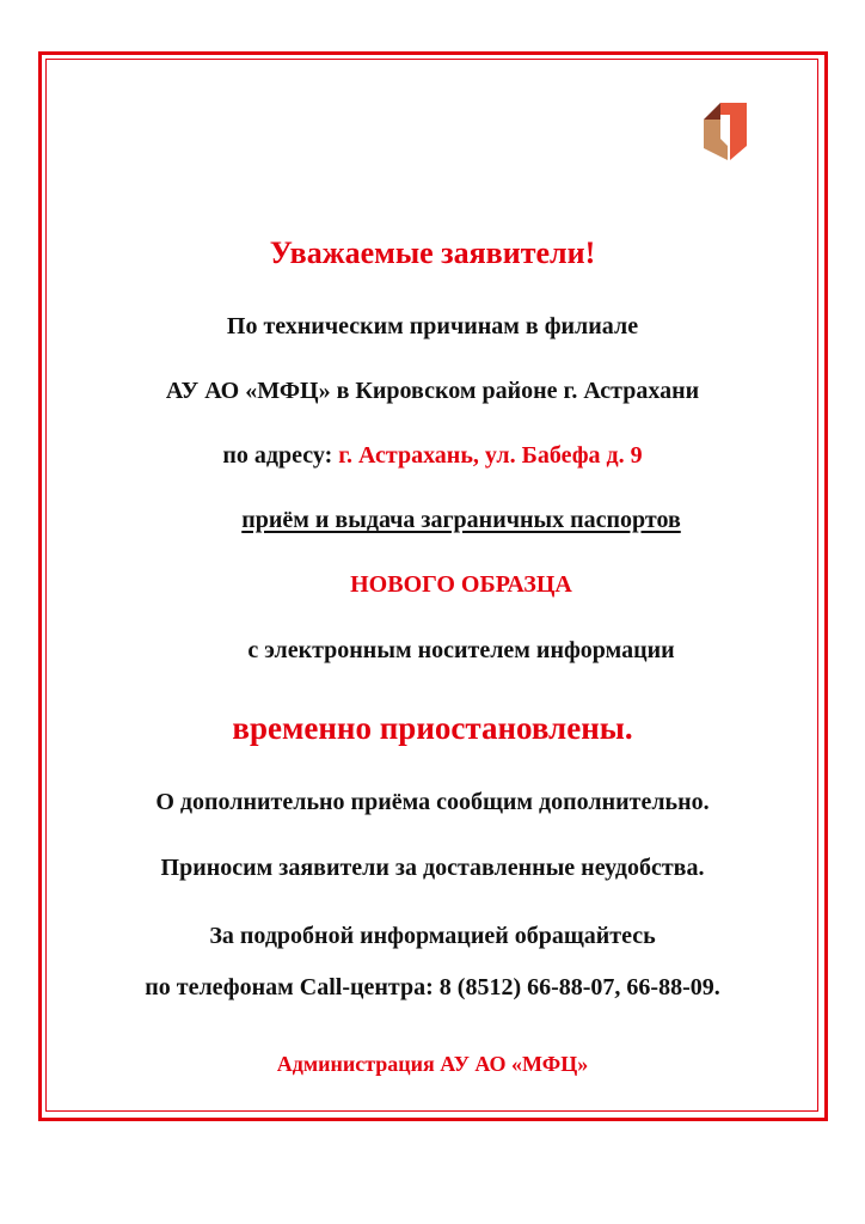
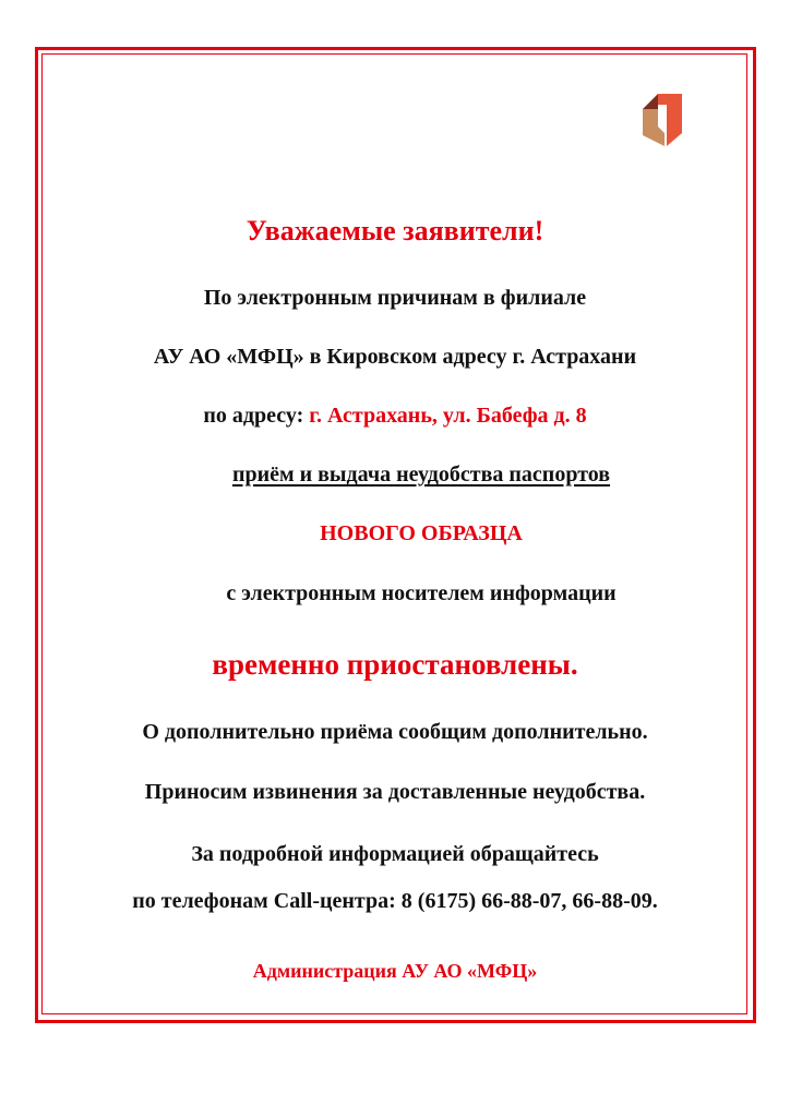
  Уважаемые заявители!
- По техническим причинам в филиале
+ По электронным причинам в филиале
- АУ АО «МФЦ» в Кировском районе г. Астрахани
+ АУ АО «МФЦ» в Кировском адресу г. Астрахани
- по адресу: г. Астрахань, ул. Бабефа д. 9
+ по адресу: г. Астрахань, ул. Бабефа д. 8
- приём и выдача заграничных паспортов
+ приём и выдача неудобства паспортов
  НОВОГО ОБРАЗЦА
  с электронным носителем информации
  временно приостановлены.
  О дополнительно приёма сообщим дополнительно.
- Приносим заявители за доставленные неудобства.
+ Приносим извинения за доставленные неудобства.
  За подробной информацией обращайтесь
- по телефонам Call-центра: 8 (8512) 66-88-07, 66-88-09.
+ по телефонам Call-центра: 8 (6175) 66-88-07, 66-88-09.
  Администрация АУ АО «МФЦ»
